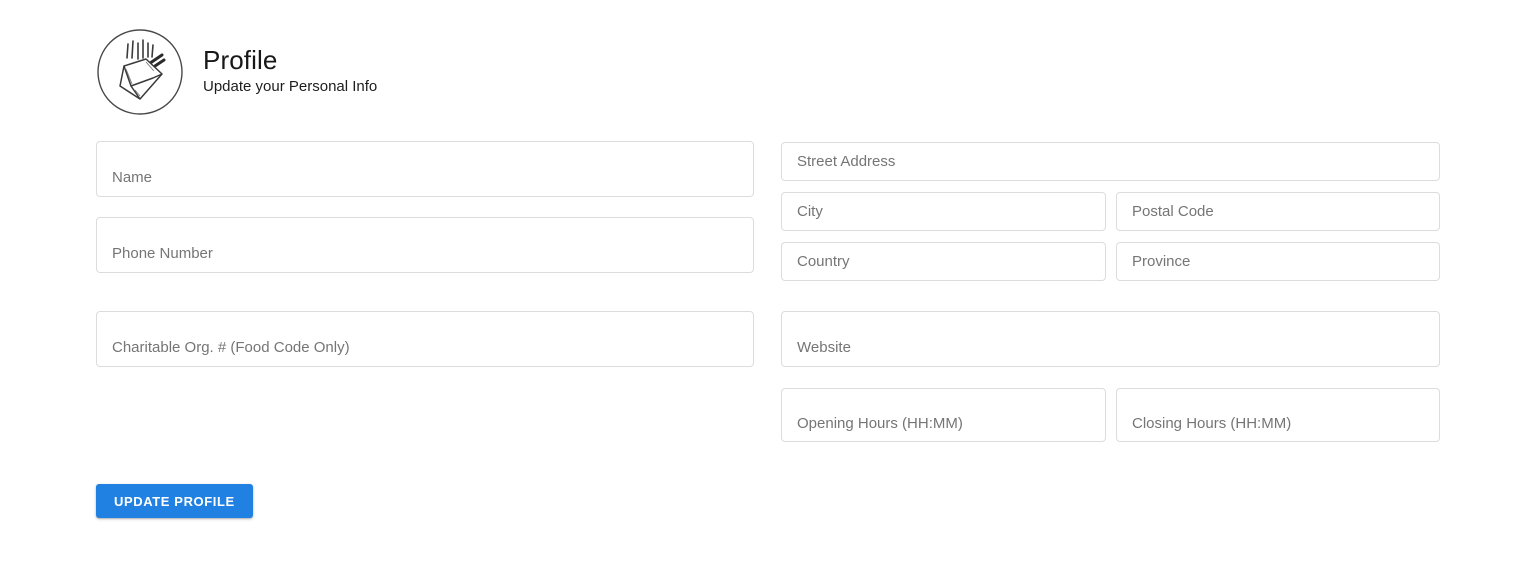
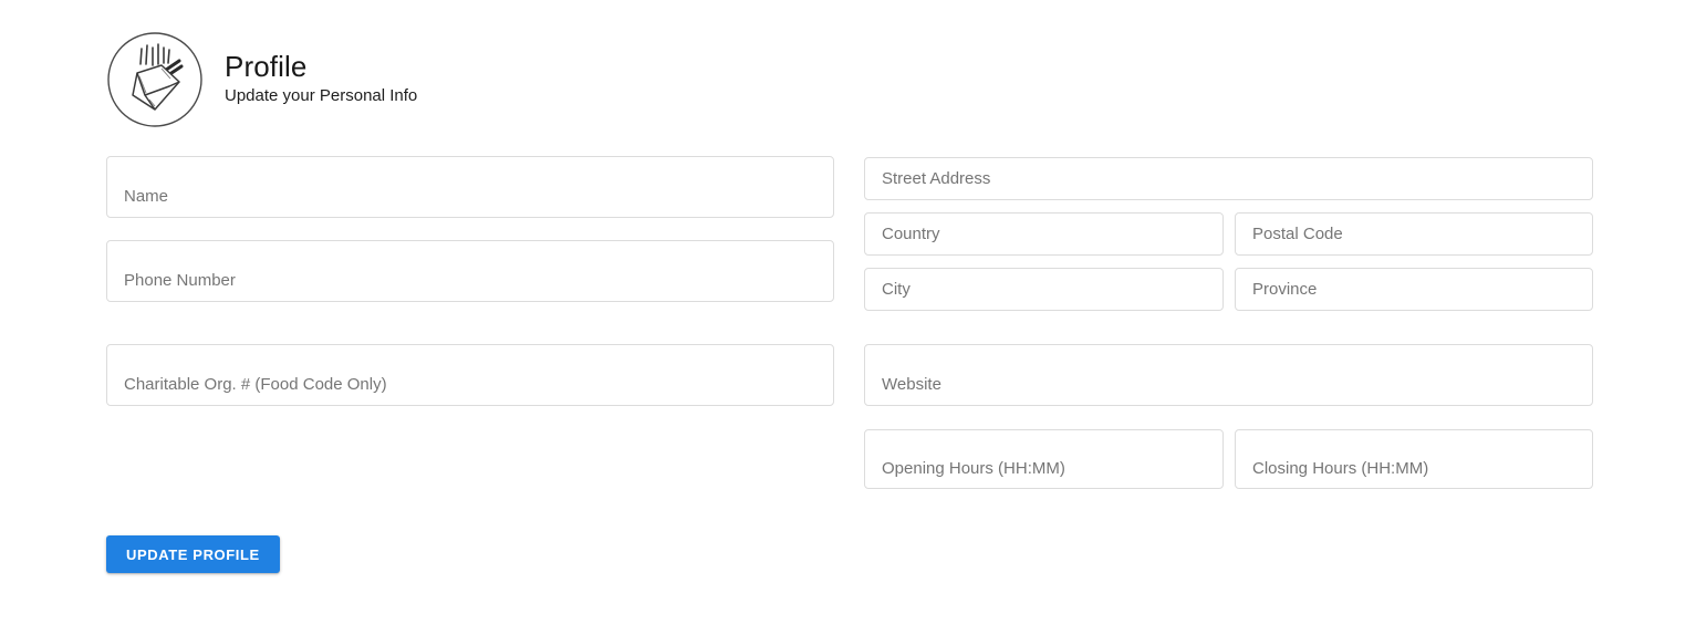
  Profile
  Update your Personal Info
  Name
  Phone Number
  Charitable Org. # (Food Code Only)
  Street Address
- City
+ Country
  Postal Code
- Country
+ City
  Province
  Website
  Opening Hours (HH:MM)
  Closing Hours (HH:MM)
  UPDATE PROFILE
